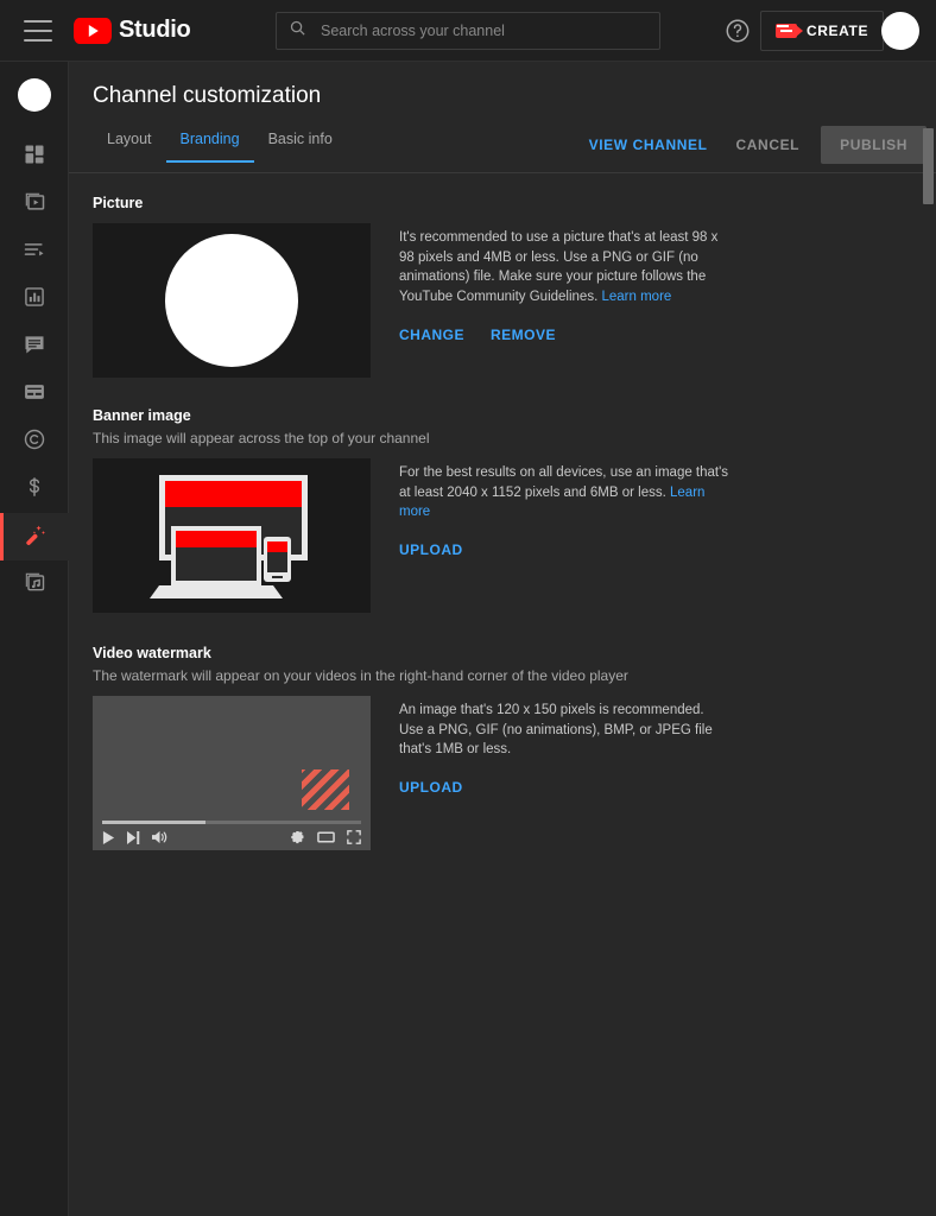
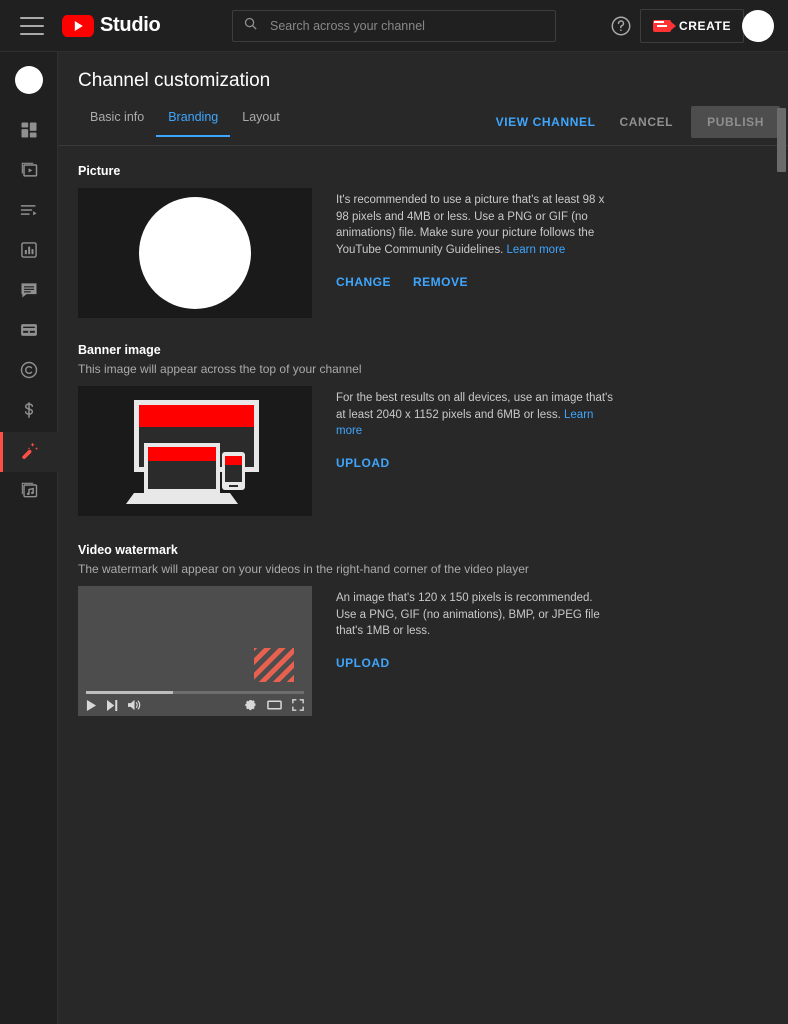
  Studio
  Search across your channel
  CREATE
  Channel customization
- Layout
+ Basic info
  Branding
- Basic info
+ Layout
  VIEW CHANNEL
  CANCEL
  PUBLISH
  Picture
  It's recommended to use a picture that's at least 98 x 98 pixels and 4MB or less. Use a PNG or GIF (no animations) file. Make sure your picture follows the YouTube Community Guidelines. Learn more
  CHANGE
  REMOVE
  Banner image
  This image will appear across the top of your channel
  For the best results on all devices, use an image that's at least 2040 x 1152 pixels and 6MB or less. Learn more
  UPLOAD
  Video watermark
  The watermark will appear on your videos in the right-hand corner of the video player
  An image that's 120 x 150 pixels is recommended. Use a PNG, GIF (no animations), BMP, or JPEG file that's 1MB or less.
  UPLOAD
